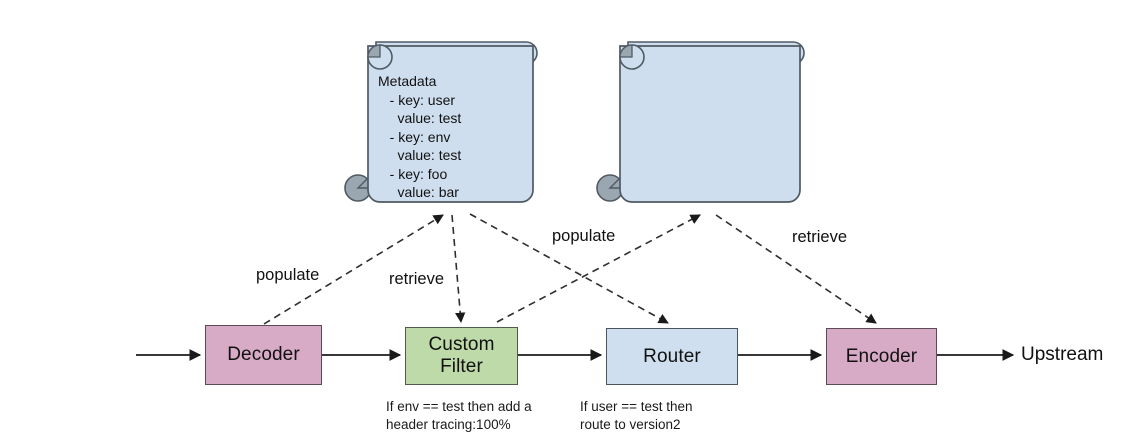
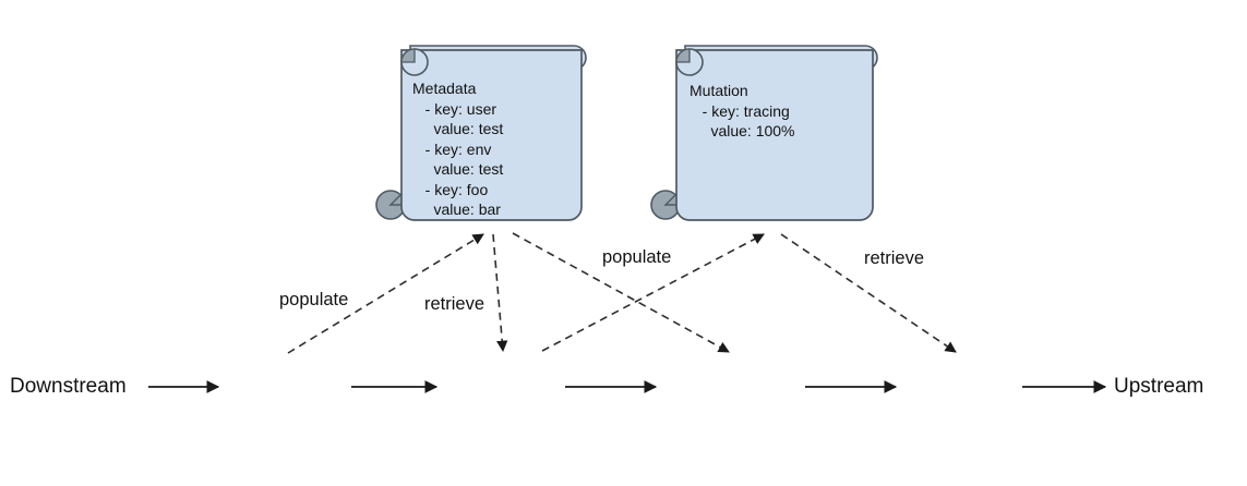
+ Downstream
  Upstream
- Decoder
- Custom
- Filter
- Router
- Encoder
- If env == test then add a
- header tracing:100%
- If user == test then
- route to version2
  populate
  retrieve
  populate
  retrieve
  Metadata
  - key: user
  value: test
  - key: env
  value: test
  - key: foo
  value: bar
+ Mutation
+ - key: tracing
+ value: 100%
